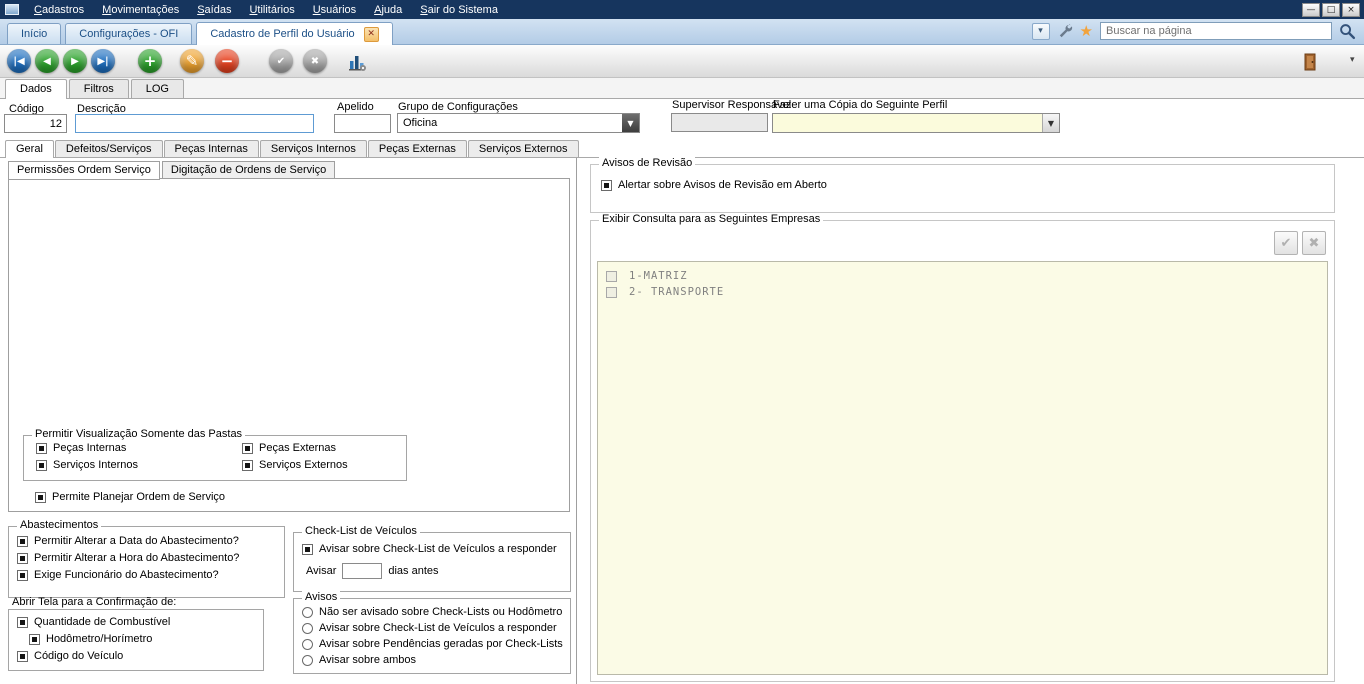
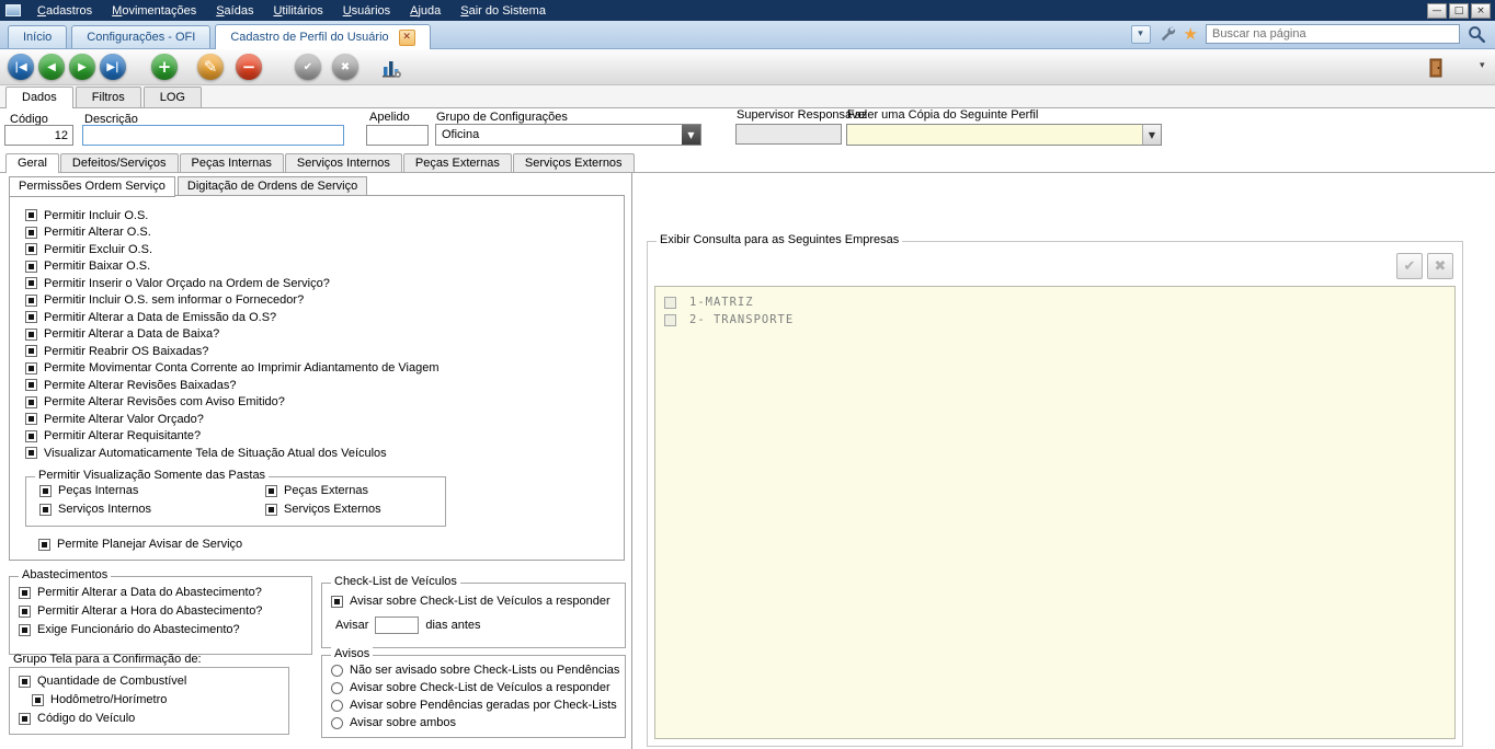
  Cadastros
  Movimentações
  Saídas
  Utilitários
  Usuários
  Ajuda
  Sair do Sistema
  —
  □
  ×
  Início
  Configurações - OFI
  Cadastro de Perfil do Usuário
  ✕
  ▾
  ★
  Buscar na página
  |◀
  ◀
  ▶
  ▶|
  +
  ✎
  −
  ✔
  ✖
  ▾
  Dados
  Filtros
  LOG
  Código
  12
  Descrição
  Apelido
  Grupo de Configurações
  Oficina
  ▼
  Supervisor Responsável
  Fazer uma Cópia do Seguinte Perfil
  ▼
  Geral
  Defeitos/Serviços
  Peças Internas
  Serviços Internos
  Peças Externas
  Serviços Externos
  Permissões Ordem Serviço
  Digitação de Ordens de Serviço
+ Permitir Incluir O.S.
+ Permitir Alterar O.S.
+ Permitir Excluir O.S.
+ Permitir Baixar O.S.
+ Permitir Inserir o Valor Orçado na Ordem de Serviço?
+ Permitir Incluir O.S. sem informar o Fornecedor?
+ Permitir Alterar a Data de Emissão da O.S?
+ Permitir Alterar a Data de Baixa?
+ Permitir Reabrir OS Baixadas?
+ Permite Movimentar Conta Corrente ao Imprimir Adiantamento de Viagem
+ Permite Alterar Revisões Baixadas?
+ Permite Alterar Revisões com Aviso Emitido?
+ Permite Alterar Valor Orçado?
+ Permitir Alterar Requisitante?
+ Visualizar Automaticamente Tela de Situação Atual dos Veículos
  Permitir Visualização Somente das Pastas
  Peças Internas
  Peças Externas
  Serviços Internos
  Serviços Externos
- Permite Planejar Ordem de Serviço
+ Permite Planejar Avisar de Serviço
  Abastecimentos
  Permitir Alterar a Data do Abastecimento?
  Permitir Alterar a Hora do Abastecimento?
  Exige Funcionário do Abastecimento?
- Abrir Tela para a Confirmação de:
+ Grupo Tela para a Confirmação de:
  Quantidade de Combustível
  Hodômetro/Horímetro
  Código do Veículo
  Check-List de Veículos
  Avisar sobre Check-List de Veículos a responder
  Avisar
  dias antes
  Avisos
- Não ser avisado sobre Check-Lists ou Hodômetro
+ Não ser avisado sobre Check-Lists ou Pendências
  Avisar sobre Check-List de Veículos a responder
  Avisar sobre Pendências geradas por Check-Lists
  Avisar sobre ambos
- Avisos de Revisão
- Alertar sobre Avisos de Revisão em Aberto
  Exibir Consulta para as Seguintes Empresas
  ✔
  ✖
  1-MATRIZ
  2- TRANSPORTE
